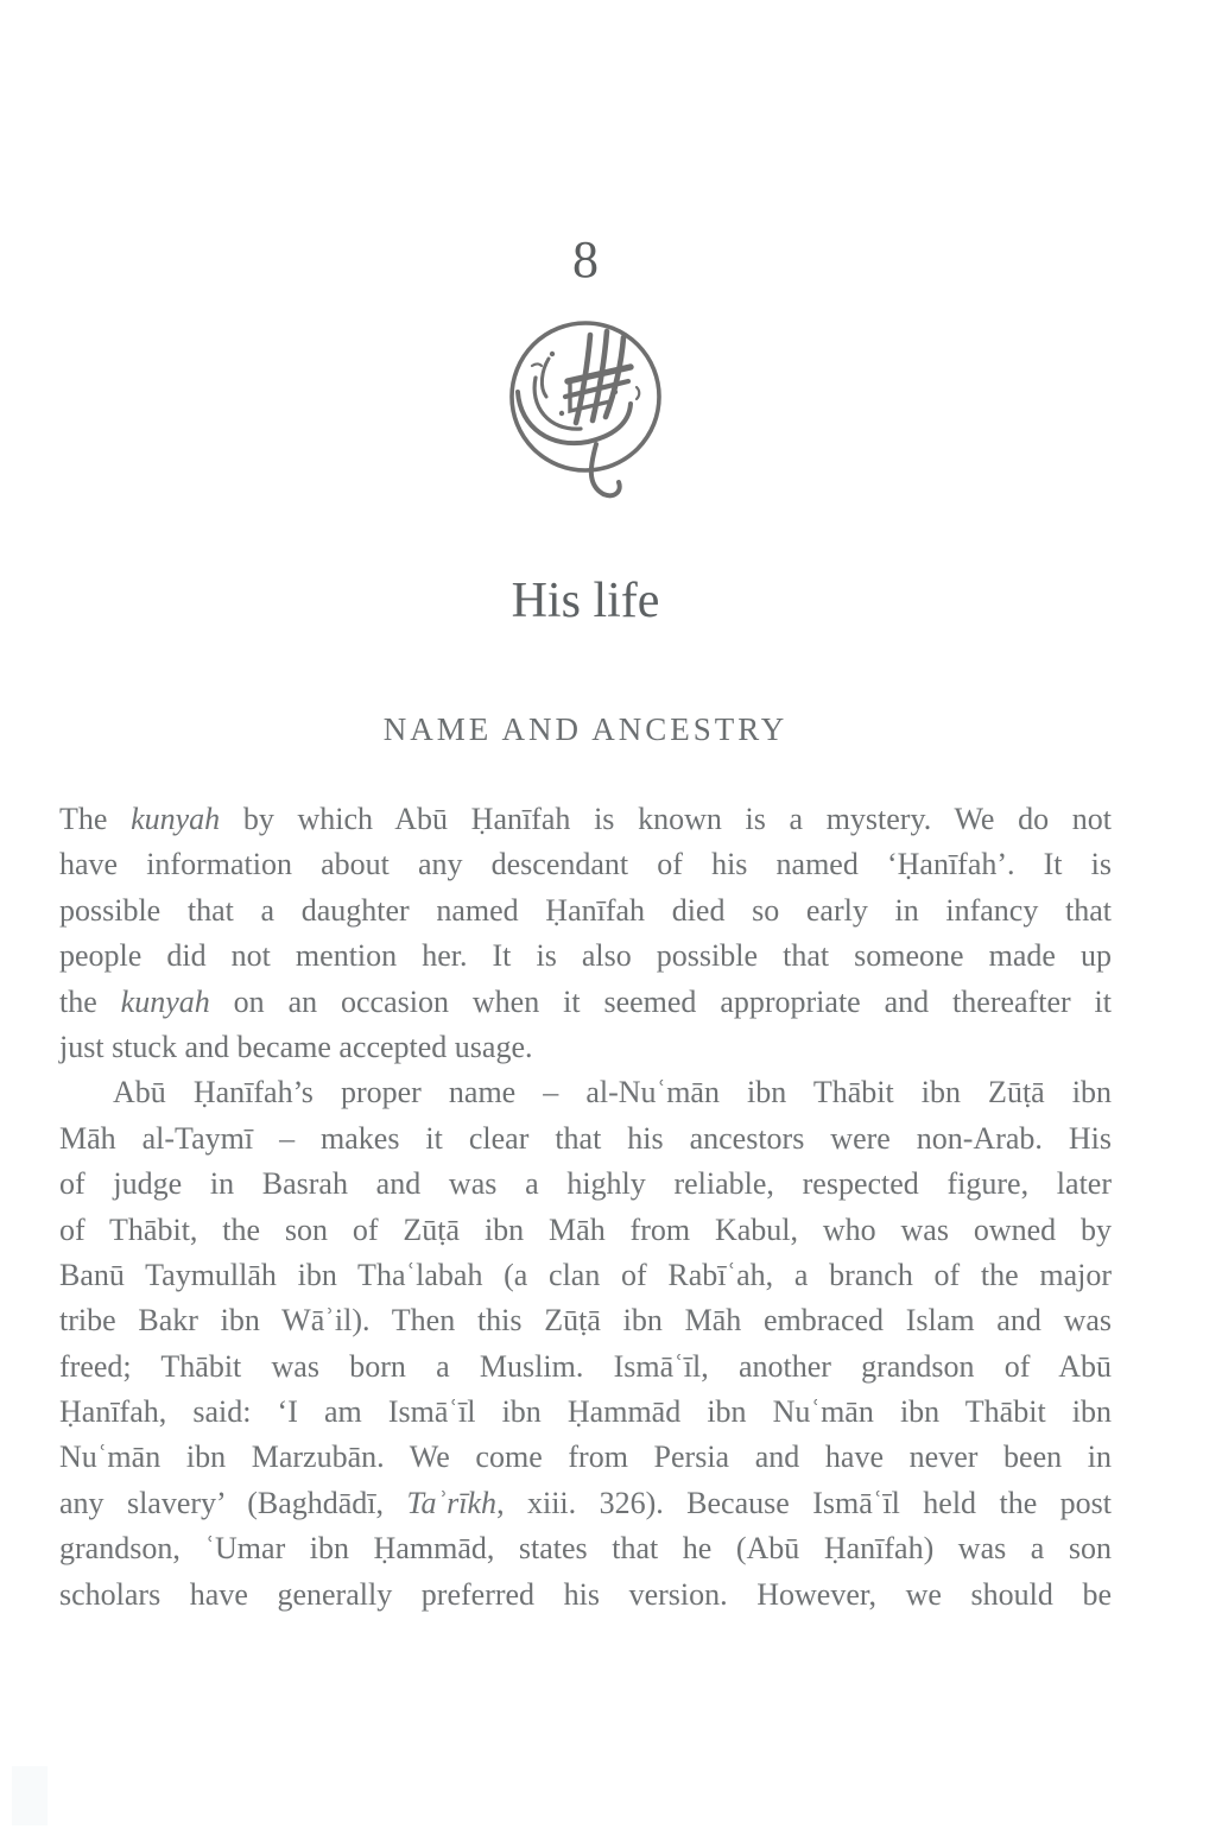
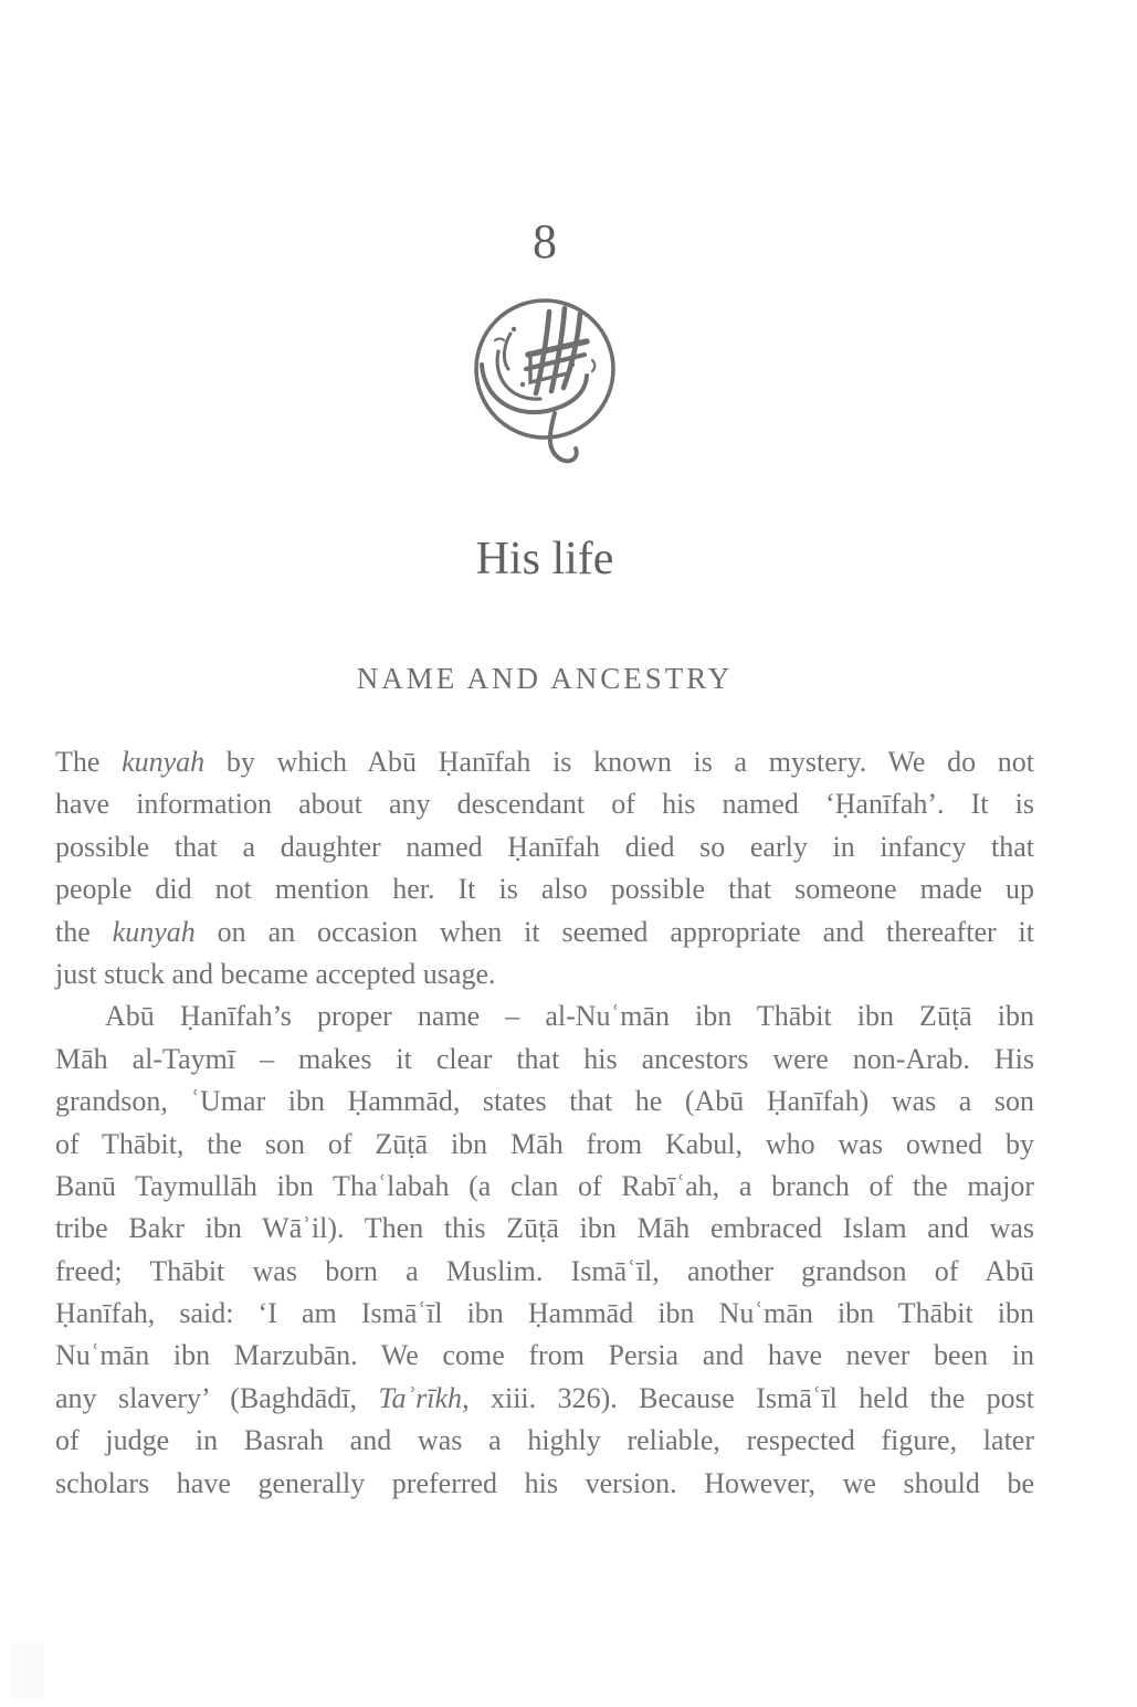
  8
  His life
  NAME AND ANCESTRY
  The kunyah by which Abū Ḥanīfah is known is a mystery. We do not
  have information about any descendant of his named ‘Ḥanīfah’. It is
  possible that a daughter named Ḥanīfah died so early in infancy that
  people did not mention her. It is also possible that someone made up
  the kunyah on an occasion when it seemed appropriate and thereafter it
  just stuck and became accepted usage.
  Abū Ḥanīfah’s proper name – al-Nuʿmān ibn Thābit ibn Zūṭā ibn
  Māh al-Taymī – makes it clear that his ancestors were non-Arab. His
- of judge in Basrah and was a highly reliable, respected figure, later
+ grandson, ʿUmar ibn Ḥammād, states that he (Abū Ḥanīfah) was a son
  of Thābit, the son of Zūṭā ibn Māh from Kabul, who was owned by
  Banū Taymullāh ibn Thaʿlabah (a clan of Rabīʿah, a branch of the major
  tribe Bakr ibn Wāʾil). Then this Zūṭā ibn Māh embraced Islam and was
  freed; Thābit was born a Muslim. Ismāʿīl, another grandson of Abū
  Ḥanīfah, said: ‘I am Ismāʿīl ibn Ḥammād ibn Nuʿmān ibn Thābit ibn
  Nuʿmān ibn Marzubān. We come from Persia and have never been in
  any slavery’ (Baghdādī, Taʾrīkh, xiii. 326). Because Ismāʿīl held the post
- grandson, ʿUmar ibn Ḥammād, states that he (Abū Ḥanīfah) was a son
+ of judge in Basrah and was a highly reliable, respected figure, later
  scholars have generally preferred his version. However, we should be
